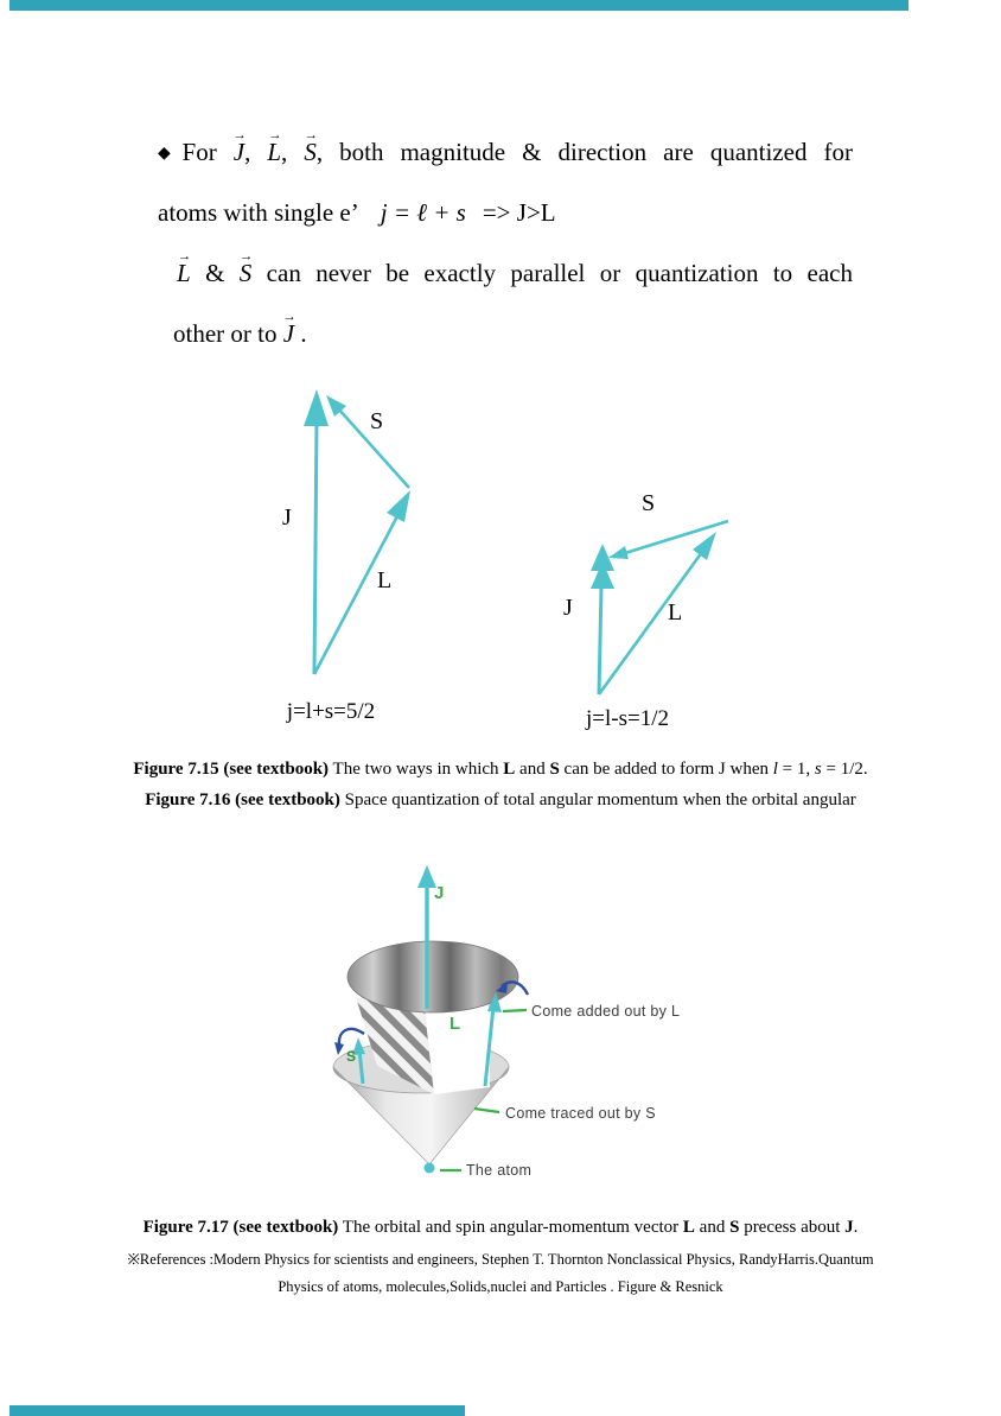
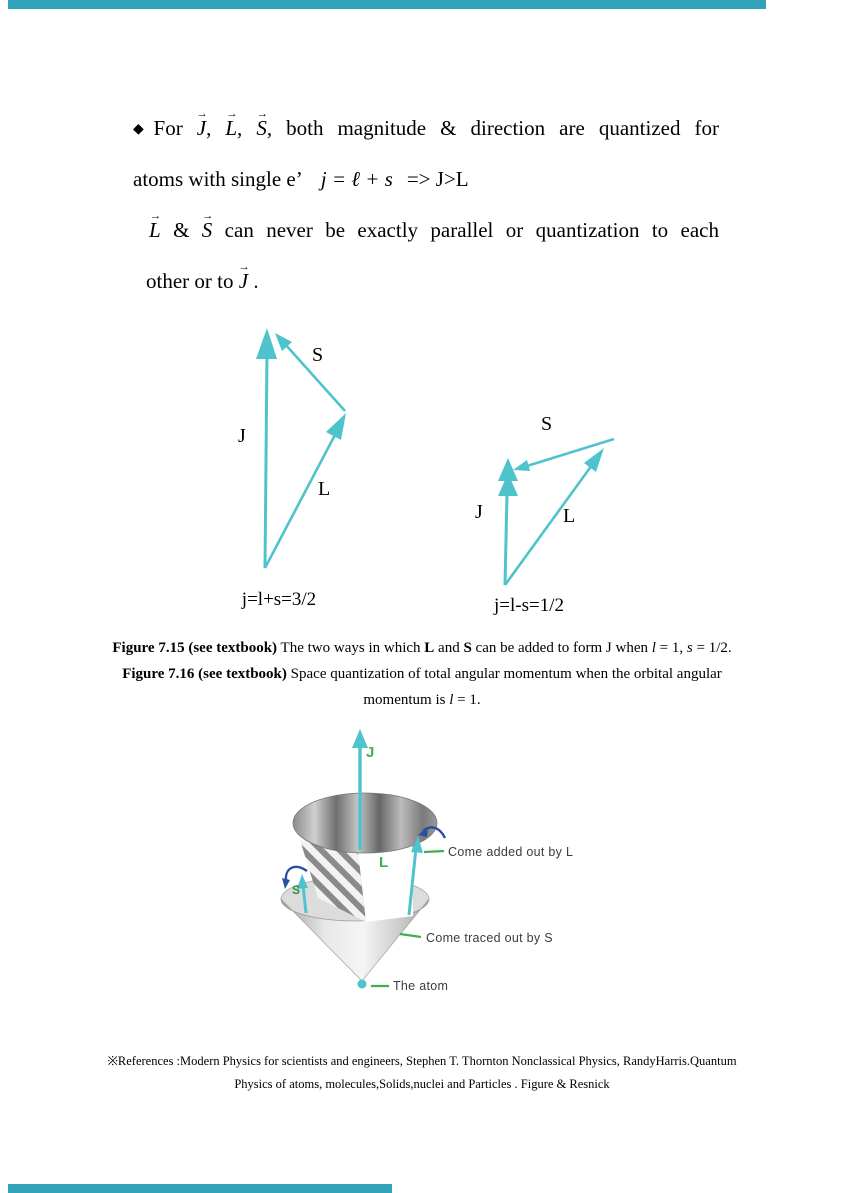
  ◆For J, L, S, both magnitude & direction are quantized for
  atoms with single e’ j = ℓ + s => J>L
  L & S can never be exactly parallel or quantization to each
  other or to J .
  S
  J
  L
- j=l+s=5/2
+ j=l+s=3/2
  S
  J
  L
  j=l-s=1/2
  Figure 7.15 (see textbook) The two ways in which L and S can be added to form J when l = 1, s = 1/2.
  Figure 7.16 (see textbook) Space quantization of total angular momentum when the orbital angular
+ momentum is l = 1.
  J
  L
  S
  Come added out by L
  Come traced out by S
  The atom
- Figure 7.17 (see textbook) The orbital and spin angular-momentum vector L and S precess about J.
  ※References :Modern Physics for scientists and engineers, Stephen T. Thornton Nonclassical Physics, RandyHarris.Quantum
  Physics of atoms, molecules,Solids,nuclei and Particles . Figure & Resnick
